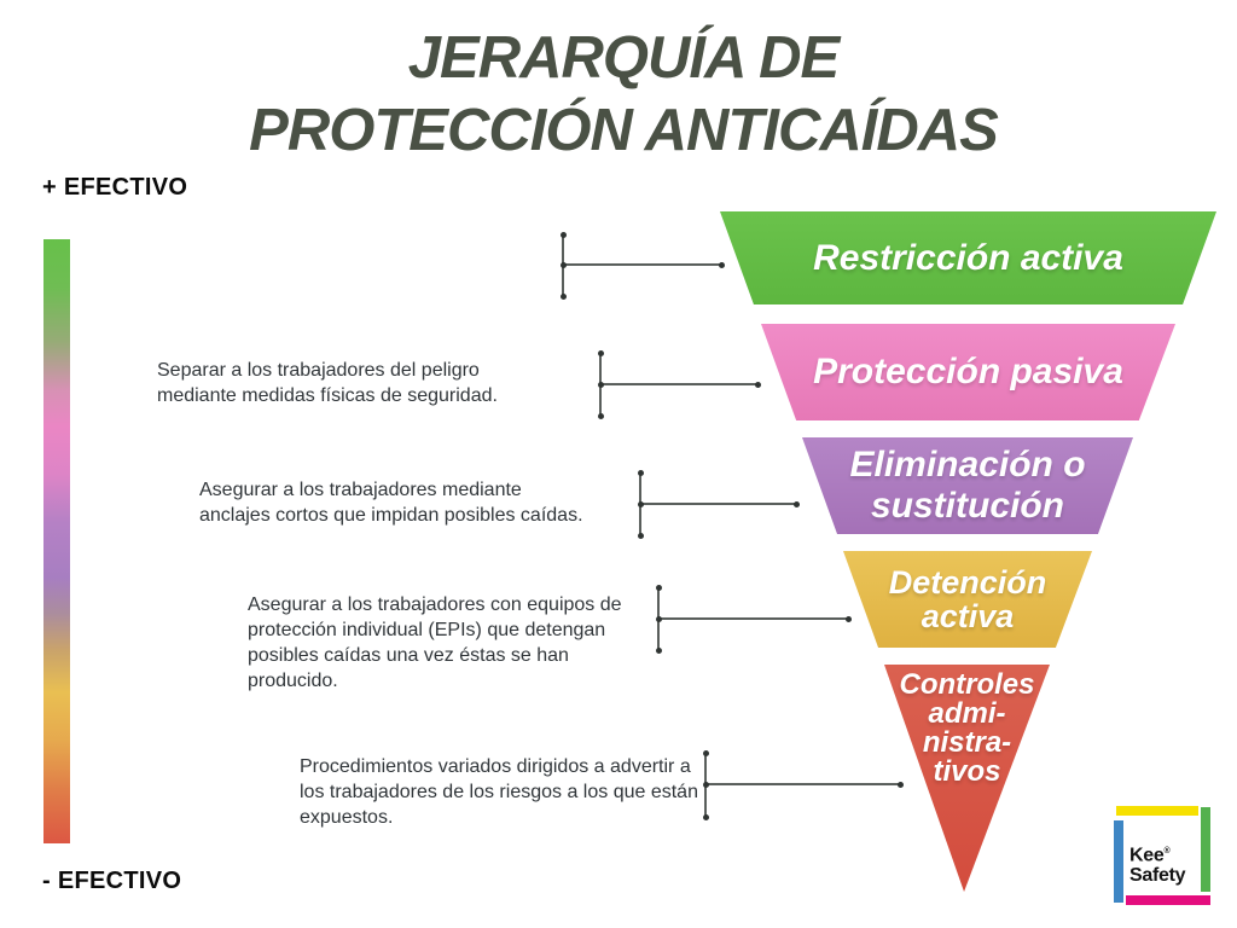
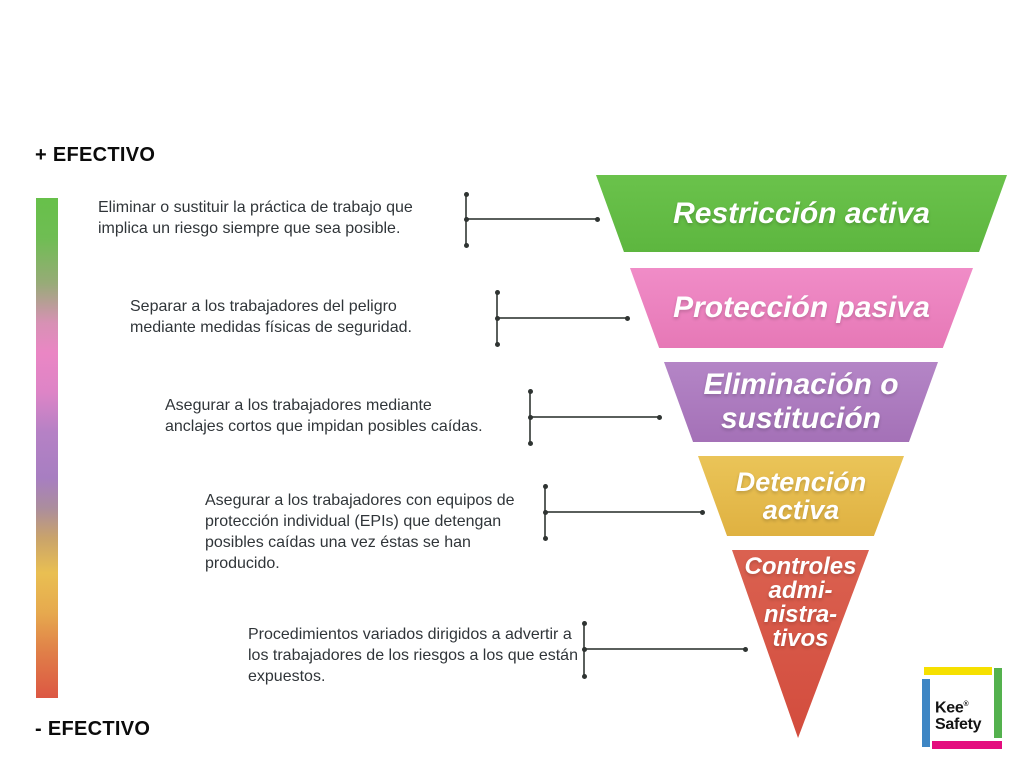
- JERARQUÍA DE
- PROTECCIÓN ANTICAÍDAS
  + EFECTIVO
  - EFECTIVO
+ Eliminar o sustituir la práctica de trabajo que
+ implica un riesgo siempre que sea posible.
  Separar a los trabajadores del peligro
  mediante medidas físicas de seguridad.
  Asegurar a los trabajadores mediante
  anclajes cortos que impidan posibles caídas.
  Asegurar a los trabajadores con equipos de
  protección individual (EPIs) que detengan
  posibles caídas una vez éstas se han
  producido.
  Procedimientos variados dirigidos a advertir a
  los trabajadores de los riesgos a los que están
  expuestos.
  Restricción activa
  Protección pasiva
  Eliminación o sustitución
  Detención
  activa
  Controles
  admi-
  nistra-
  tivos
  Kee
  Safety
